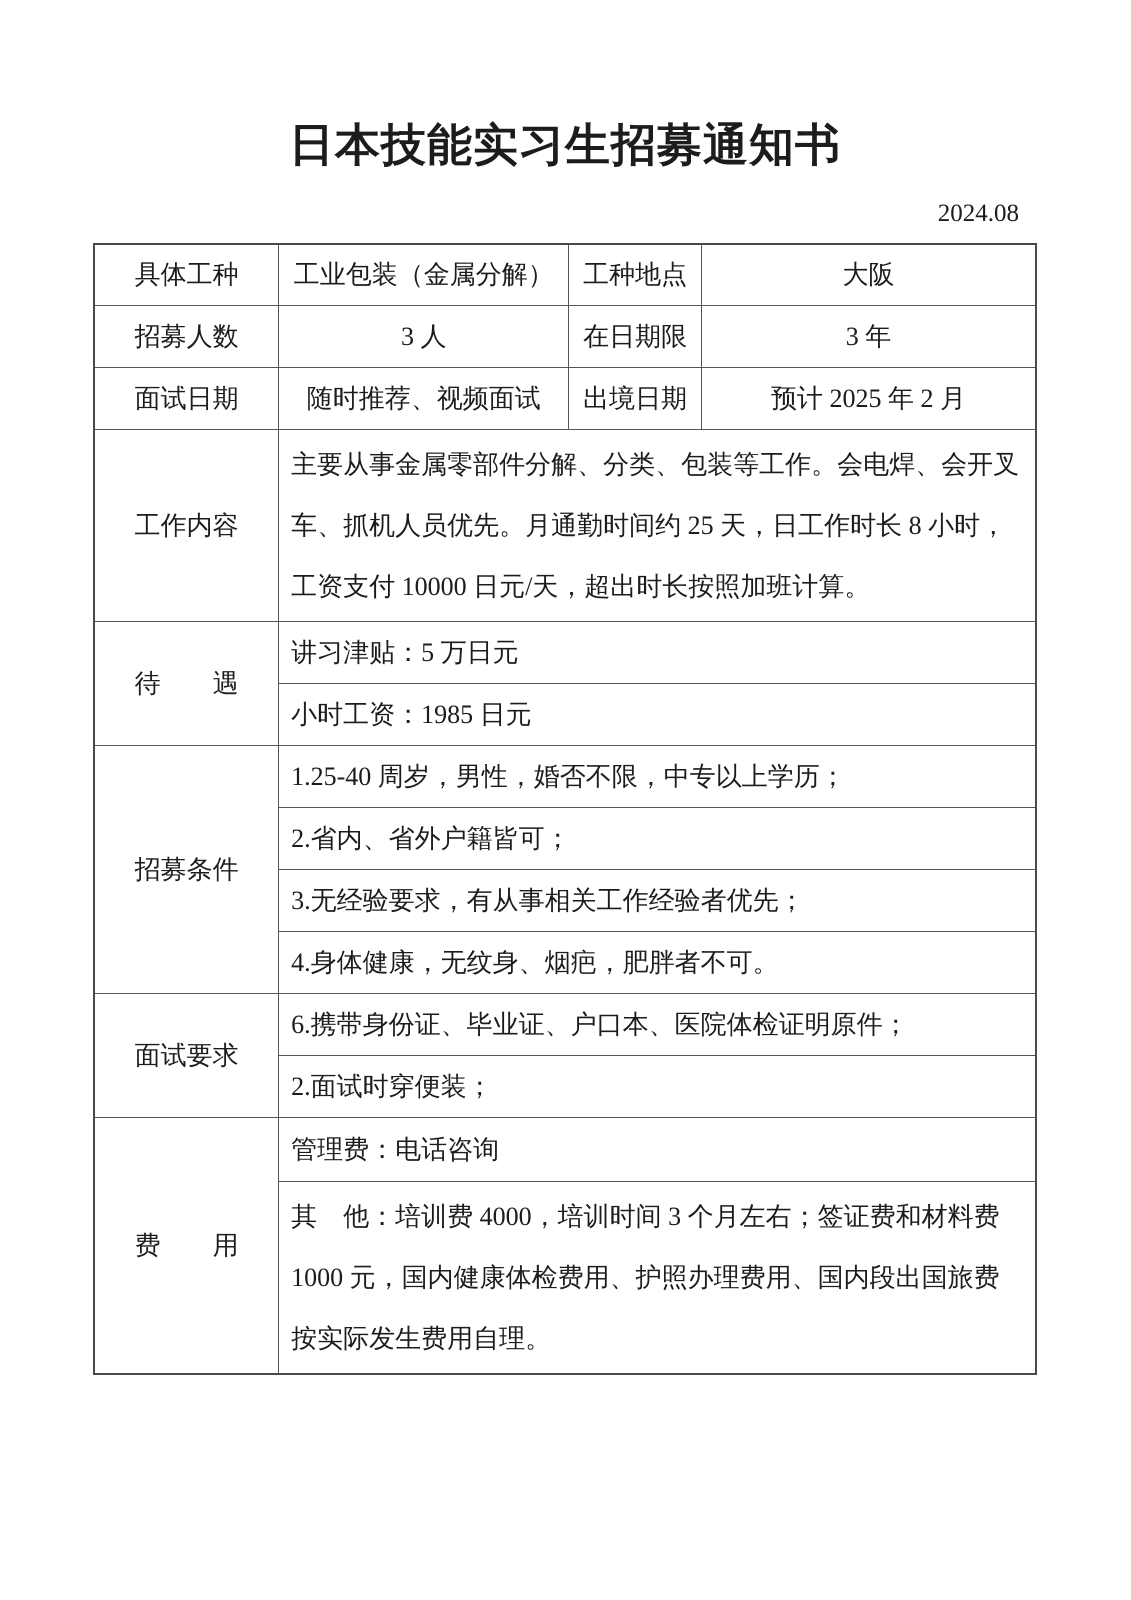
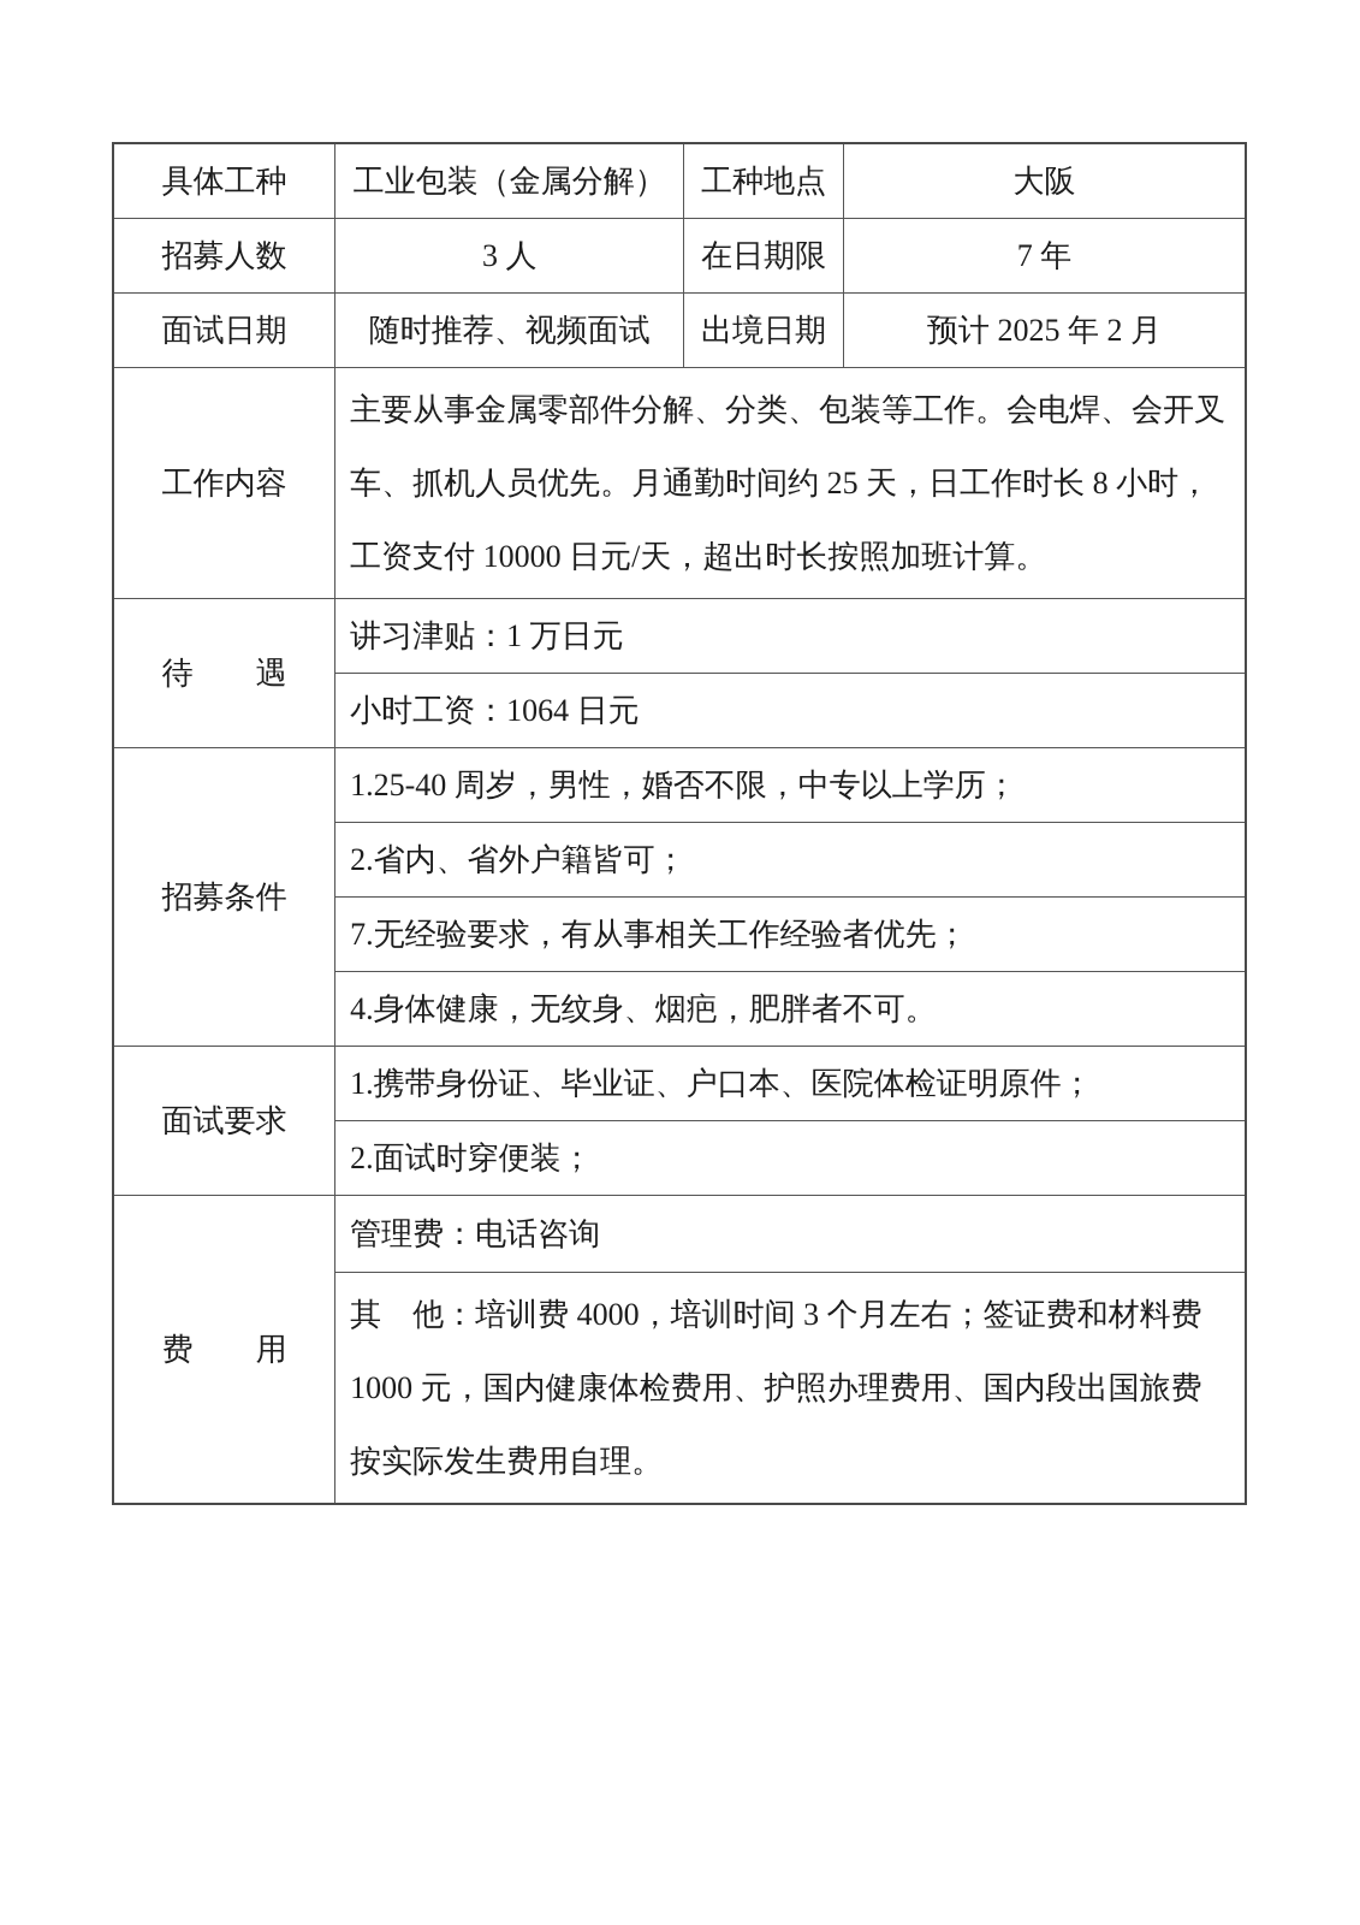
- 日本技能实习生招募通知书
- 2024.08
  具体工种	工业包装（金属分解）	工种地点	大阪
- 招募人数	3 人	在日期限	3 年
+ 招募人数	3 人	在日期限	7 年
  面试日期	随时推荐、视频面试	出境日期	预计 2025 年 2 月
  工作内容	主要从事金属零部件分解、分类、包装等工作。会电焊、会开叉车、抓机人员优先。月通勤时间约 25 天，日工作时长 8 小时，工资支付 10000 日元/天，超出时长按照加班计算。
- 待 遇	讲习津贴：5 万日元
+ 待 遇	讲习津贴：1 万日元
- 小时工资：1985 日元
+ 小时工资：1064 日元
  招募条件	1.25-40 周岁，男性，婚否不限，中专以上学历；
  2.省内、省外户籍皆可；
- 3.无经验要求，有从事相关工作经验者优先；
+ 7.无经验要求，有从事相关工作经验者优先；
  4.身体健康，无纹身、烟疤，肥胖者不可。
- 面试要求	6.携带身份证、毕业证、户口本、医院体检证明原件；
+ 面试要求	1.携带身份证、毕业证、户口本、医院体检证明原件；
  2.面试时穿便装；
  费 用	管理费：电话咨询
  其 他：培训费 4000，培训时间 3 个月左右；签证费和材料费 1000 元，国内健康体检费用、护照办理费用、国内段出国旅费按实际发生费用自理。
